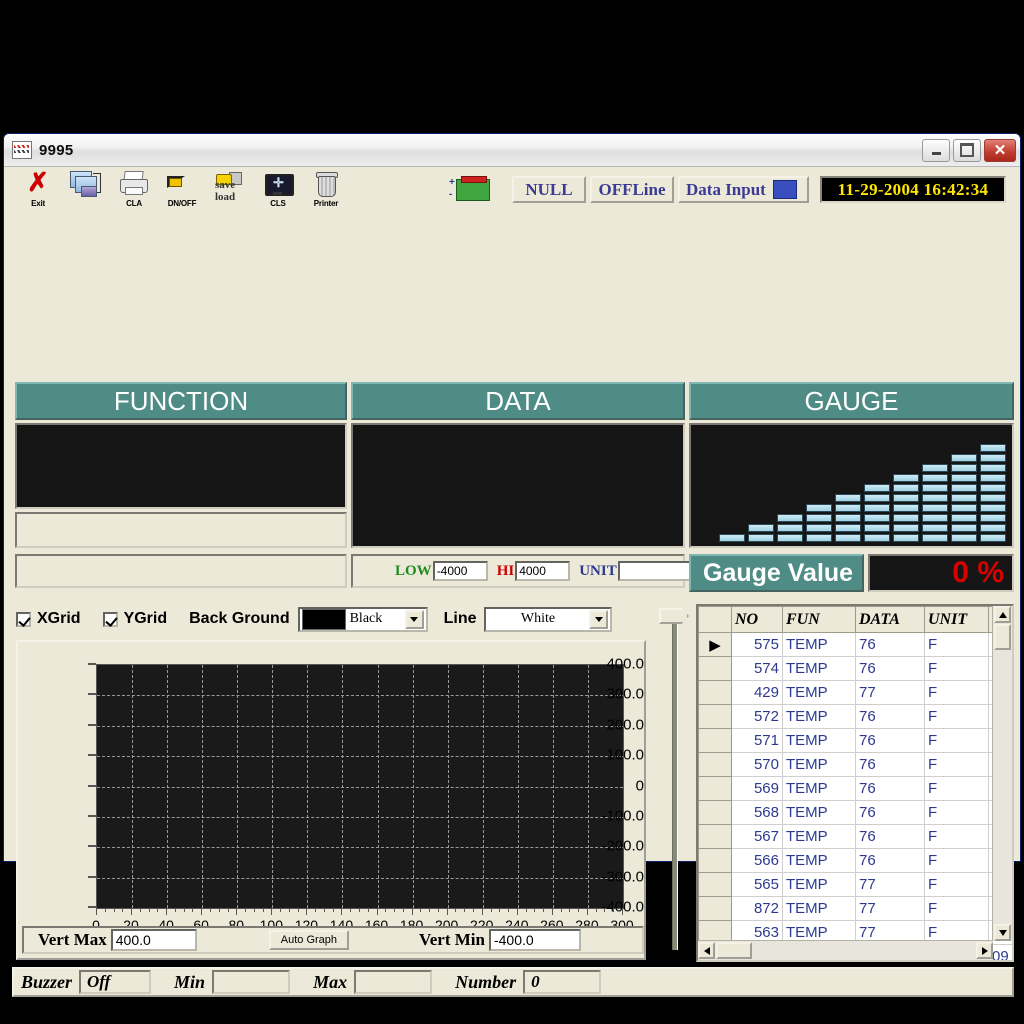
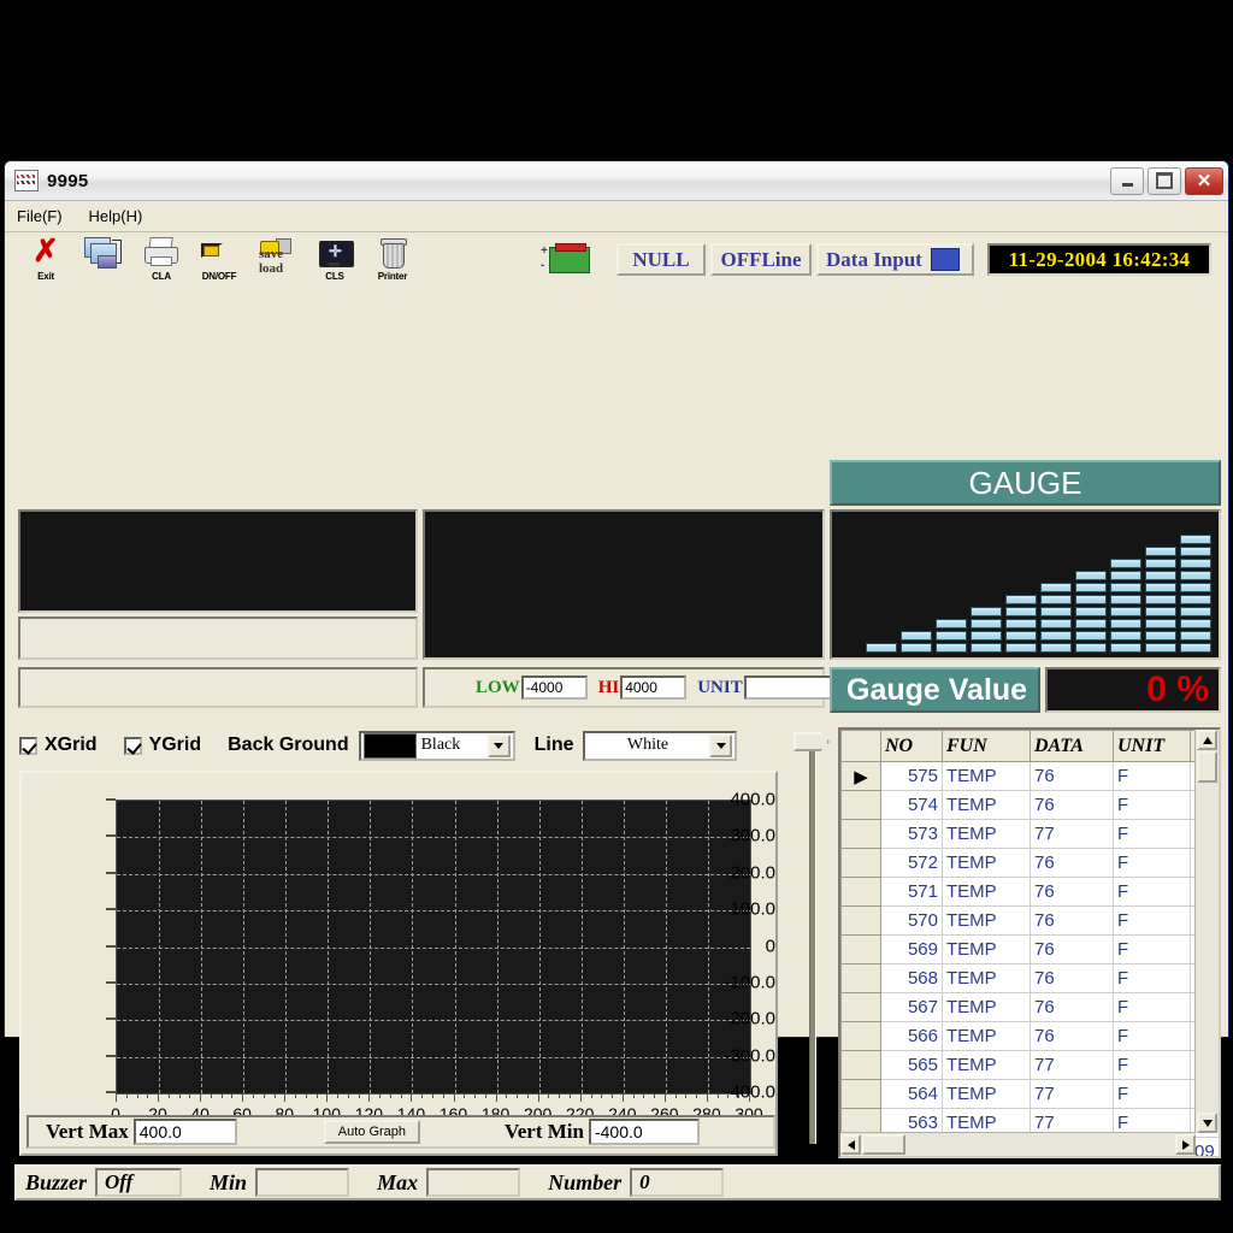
  9995
  ✕
+ File(F)
+ Help(H)
  ✗
  Exit
  CLA
  DN/OFF
  save
  load
  ✛
  CLS
  Printer
  +
  -
  NULL
  OFFLine
  Data Input
  11-29-2004 16:42:34
- FUNCTION
- DATA
  GAUGE
  LOW
  -4000
  HI
  4000
  UNIT
  Gauge Value
  0 %
  XGrid
  YGrid
  Back Ground
  Black
  Line
  White
  400.0
  300.0
  200.0
  100.0
  0
  -100.0
  -200.0
  -300.0
  -400.0
  0
  20
  40
  60
  80
  100
  120
  140
  160
  180
  200
  220
  240
  260
  280
  300
  Vert Max
  400.0
  Auto Graph
  Vert Min
  -400.0
  	NO	FUN	DATA	UNIT
  ▶	575	TEMP	76	F
  	574	TEMP	76	F
- 	429	TEMP	77	F
+ 	573	TEMP	77	F
  	572	TEMP	76	F
  	571	TEMP	76	F
  	570	TEMP	76	F
  	569	TEMP	76	F
  	568	TEMP	76	F
  	567	TEMP	76	F
  	566	TEMP	76	F
  	565	TEMP	77	F
- 	872	TEMP	77	F
+ 	564	TEMP	77	F
  	563	TEMP	77	F
  Buzzer
  Off
  Min
  Max
  Number
  0
